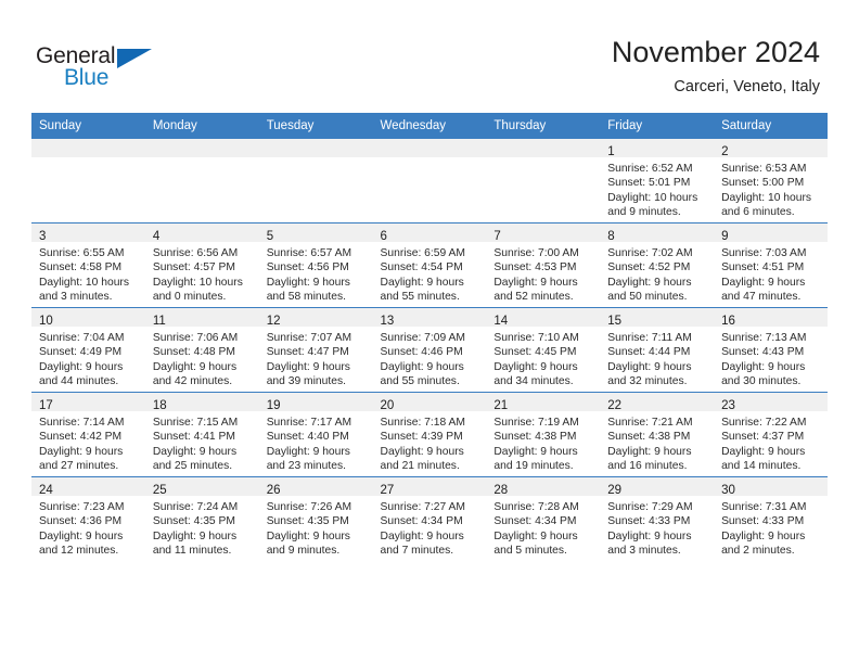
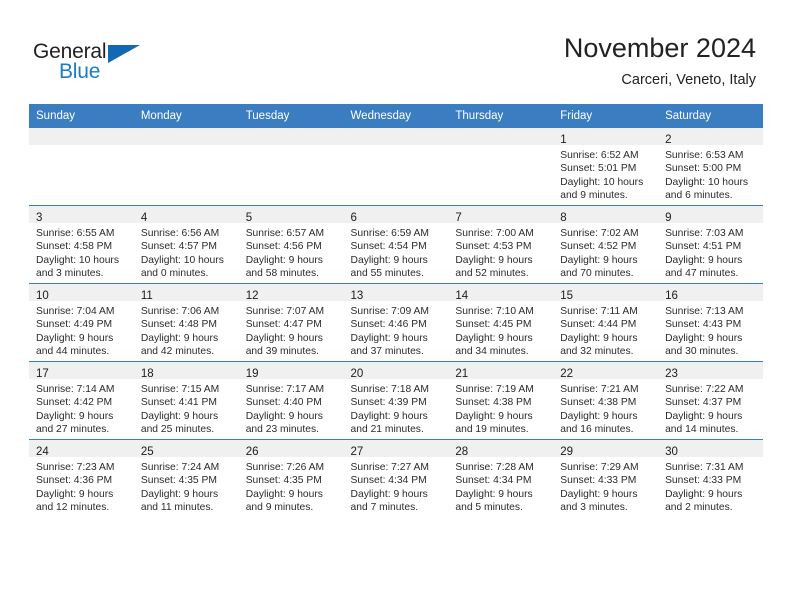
  General
  Blue
  November 2024
  Carceri, Veneto, Italy
  Sunday	Monday	Tuesday	Wednesday	Thursday	Friday	Saturday
  					1Sunrise: 6:52 AMSunset: 5:01 PMDaylight: 10 hoursand 9 minutes.	2Sunrise: 6:53 AMSunset: 5:00 PMDaylight: 10 hoursand 6 minutes.
- 3Sunrise: 6:55 AMSunset: 4:58 PMDaylight: 10 hoursand 3 minutes.	4Sunrise: 6:56 AMSunset: 4:57 PMDaylight: 10 hoursand 0 minutes.	5Sunrise: 6:57 AMSunset: 4:56 PMDaylight: 9 hoursand 58 minutes.	6Sunrise: 6:59 AMSunset: 4:54 PMDaylight: 9 hoursand 55 minutes.	7Sunrise: 7:00 AMSunset: 4:53 PMDaylight: 9 hoursand 52 minutes.	8Sunrise: 7:02 AMSunset: 4:52 PMDaylight: 9 hoursand 50 minutes.	9Sunrise: 7:03 AMSunset: 4:51 PMDaylight: 9 hoursand 47 minutes.
+ 3Sunrise: 6:55 AMSunset: 4:58 PMDaylight: 10 hoursand 3 minutes.	4Sunrise: 6:56 AMSunset: 4:57 PMDaylight: 10 hoursand 0 minutes.	5Sunrise: 6:57 AMSunset: 4:56 PMDaylight: 9 hoursand 58 minutes.	6Sunrise: 6:59 AMSunset: 4:54 PMDaylight: 9 hoursand 55 minutes.	7Sunrise: 7:00 AMSunset: 4:53 PMDaylight: 9 hoursand 52 minutes.	8Sunrise: 7:02 AMSunset: 4:52 PMDaylight: 9 hoursand 70 minutes.	9Sunrise: 7:03 AMSunset: 4:51 PMDaylight: 9 hoursand 47 minutes.
- 10Sunrise: 7:04 AMSunset: 4:49 PMDaylight: 9 hoursand 44 minutes.	11Sunrise: 7:06 AMSunset: 4:48 PMDaylight: 9 hoursand 42 minutes.	12Sunrise: 7:07 AMSunset: 4:47 PMDaylight: 9 hoursand 39 minutes.	13Sunrise: 7:09 AMSunset: 4:46 PMDaylight: 9 hoursand 55 minutes.	14Sunrise: 7:10 AMSunset: 4:45 PMDaylight: 9 hoursand 34 minutes.	15Sunrise: 7:11 AMSunset: 4:44 PMDaylight: 9 hoursand 32 minutes.	16Sunrise: 7:13 AMSunset: 4:43 PMDaylight: 9 hoursand 30 minutes.
+ 10Sunrise: 7:04 AMSunset: 4:49 PMDaylight: 9 hoursand 44 minutes.	11Sunrise: 7:06 AMSunset: 4:48 PMDaylight: 9 hoursand 42 minutes.	12Sunrise: 7:07 AMSunset: 4:47 PMDaylight: 9 hoursand 39 minutes.	13Sunrise: 7:09 AMSunset: 4:46 PMDaylight: 9 hoursand 37 minutes.	14Sunrise: 7:10 AMSunset: 4:45 PMDaylight: 9 hoursand 34 minutes.	15Sunrise: 7:11 AMSunset: 4:44 PMDaylight: 9 hoursand 32 minutes.	16Sunrise: 7:13 AMSunset: 4:43 PMDaylight: 9 hoursand 30 minutes.
  17Sunrise: 7:14 AMSunset: 4:42 PMDaylight: 9 hoursand 27 minutes.	18Sunrise: 7:15 AMSunset: 4:41 PMDaylight: 9 hoursand 25 minutes.	19Sunrise: 7:17 AMSunset: 4:40 PMDaylight: 9 hoursand 23 minutes.	20Sunrise: 7:18 AMSunset: 4:39 PMDaylight: 9 hoursand 21 minutes.	21Sunrise: 7:19 AMSunset: 4:38 PMDaylight: 9 hoursand 19 minutes.	22Sunrise: 7:21 AMSunset: 4:38 PMDaylight: 9 hoursand 16 minutes.	23Sunrise: 7:22 AMSunset: 4:37 PMDaylight: 9 hoursand 14 minutes.
  24Sunrise: 7:23 AMSunset: 4:36 PMDaylight: 9 hoursand 12 minutes.	25Sunrise: 7:24 AMSunset: 4:35 PMDaylight: 9 hoursand 11 minutes.	26Sunrise: 7:26 AMSunset: 4:35 PMDaylight: 9 hoursand 9 minutes.	27Sunrise: 7:27 AMSunset: 4:34 PMDaylight: 9 hoursand 7 minutes.	28Sunrise: 7:28 AMSunset: 4:34 PMDaylight: 9 hoursand 5 minutes.	29Sunrise: 7:29 AMSunset: 4:33 PMDaylight: 9 hoursand 3 minutes.	30Sunrise: 7:31 AMSunset: 4:33 PMDaylight: 9 hoursand 2 minutes.
